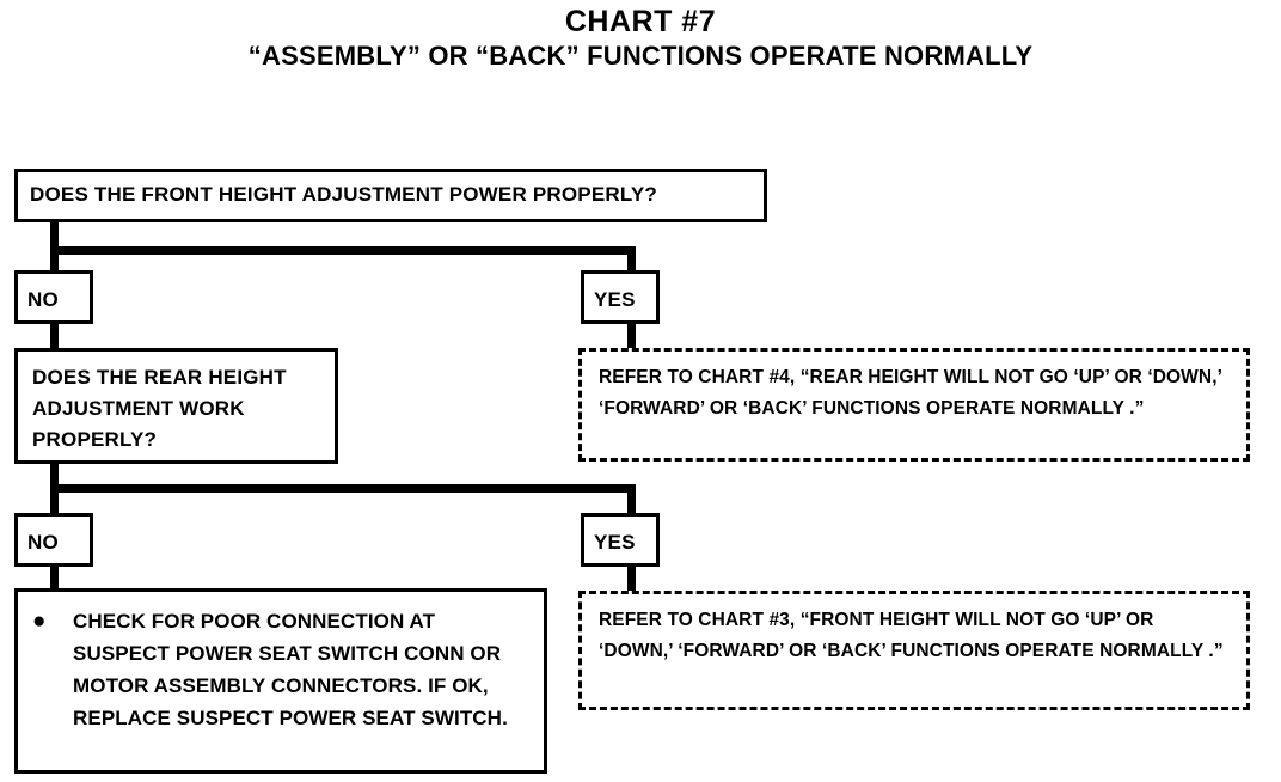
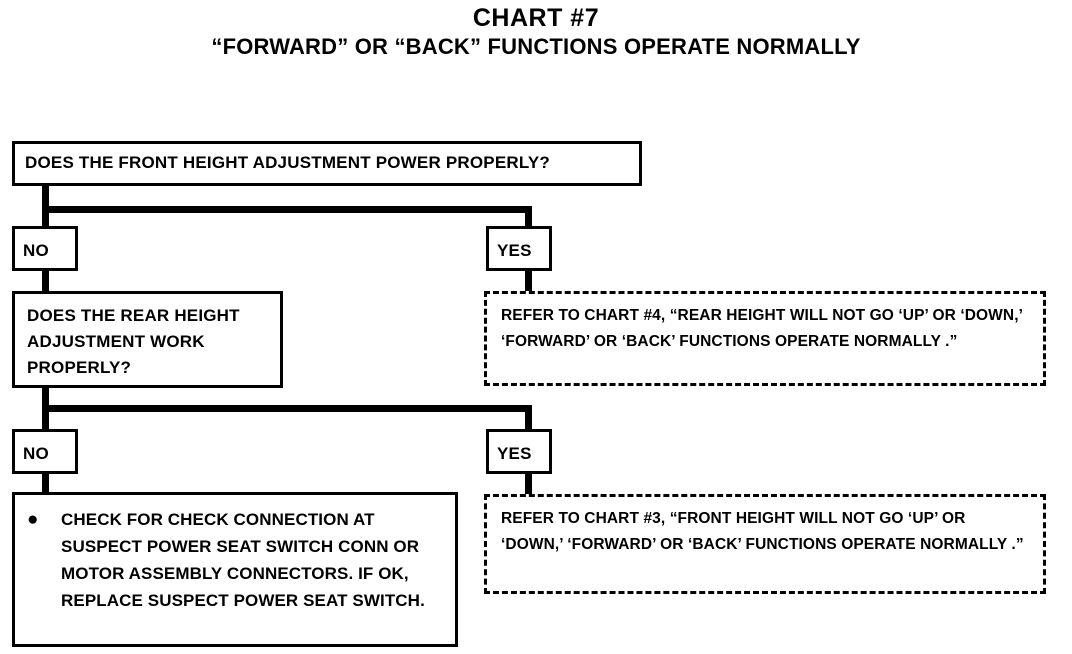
  CHART #7
- “ASSEMBLY” OR “BACK” FUNCTIONS OPERATE NORMALLY
+ “FORWARD” OR “BACK” FUNCTIONS OPERATE NORMALLY
  DOES THE FRONT HEIGHT ADJUSTMENT POWER PROPERLY?
  NO
  YES
  DOES THE REAR HEIGHT ADJUSTMENT WORK PROPERLY?
  REFER TO CHART #4, “REAR HEIGHT WILL NOT GO ‘UP’ OR ‘DOWN,’ ‘FORWARD’ OR ‘BACK’ FUNCTIONS OPERATE NORMALLY .”
  NO
  YES
  ●
- CHECK FOR POOR CONNECTION AT SUSPECT POWER SEAT SWITCH CONN OR MOTOR ASSEMBLY CONNECTORS. IF OK, REPLACE SUSPECT POWER SEAT SWITCH.
+ CHECK FOR CHECK CONNECTION AT SUSPECT POWER SEAT SWITCH CONN OR MOTOR ASSEMBLY CONNECTORS. IF OK, REPLACE SUSPECT POWER SEAT SWITCH.
  REFER TO CHART #3, “FRONT HEIGHT WILL NOT GO ‘UP’ OR ‘DOWN,’ ‘FORWARD’ OR ‘BACK’ FUNCTIONS OPERATE NORMALLY .”
